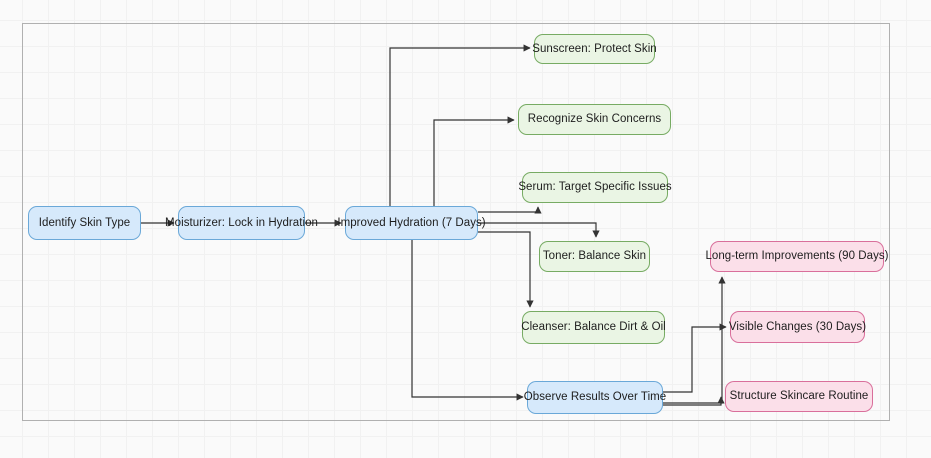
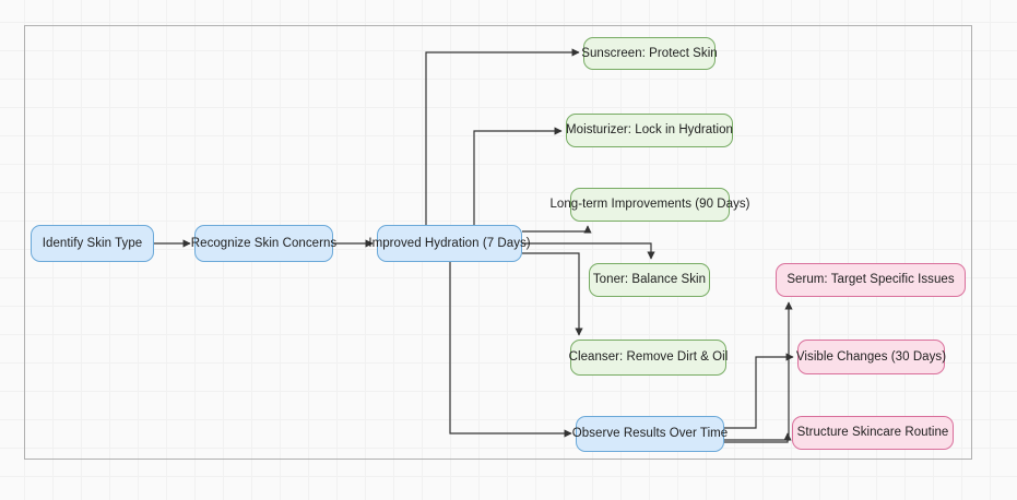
  Identify Skin Type
- Moisturizer: Lock in Hydration
+ Recognize Skin Concerns
  Improved Hydration (7 Days)
  Sunscreen: Protect Skin
- Recognize Skin Concerns
+ Moisturizer: Lock in Hydration
- Serum: Target Specific Issues
+ Long-term Improvements (90 Days)
  Toner: Balance Skin
- Cleanser: Balance Dirt & Oil
+ Cleanser: Remove Dirt & Oil
  Observe Results Over Time
- Long-term Improvements (90 Days)
+ Serum: Target Specific Issues
  Visible Changes (30 Days)
  Structure Skincare Routine
